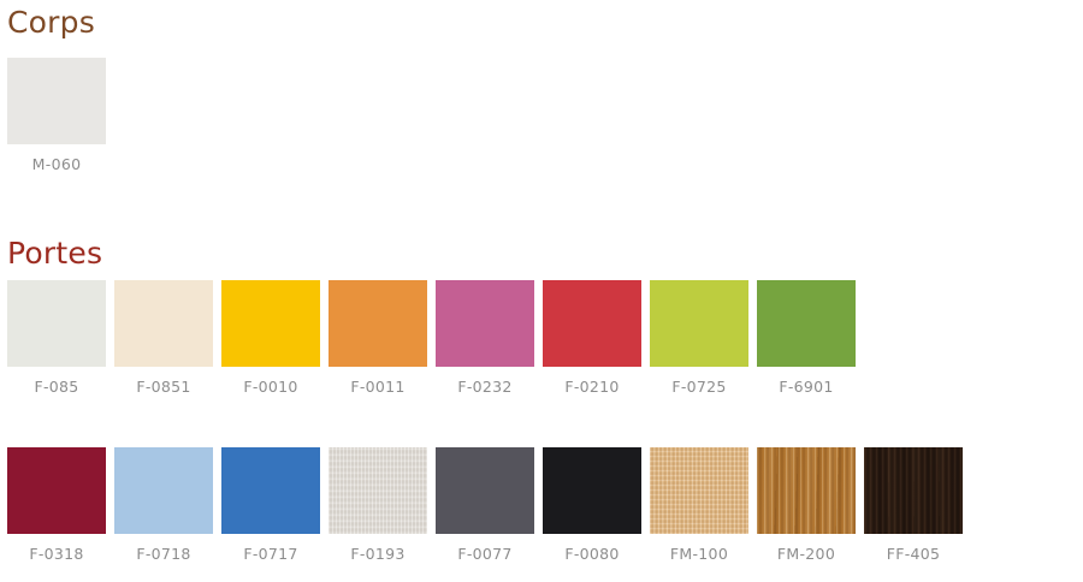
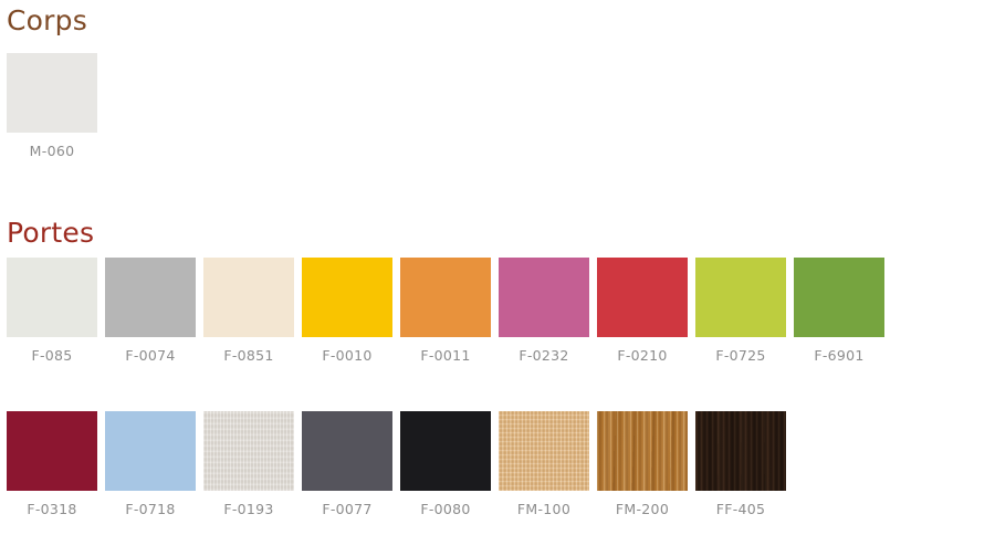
  Corps
  M-060
  Portes
  F-085
+ F-0074
  F-0851
  F-0010
  F-0011
  F-0232
  F-0210
  F-0725
  F-6901
  F-0318
  F-0718
- F-0717
  F-0193
  F-0077
  F-0080
  FM-100
  FM-200
  FF-405
